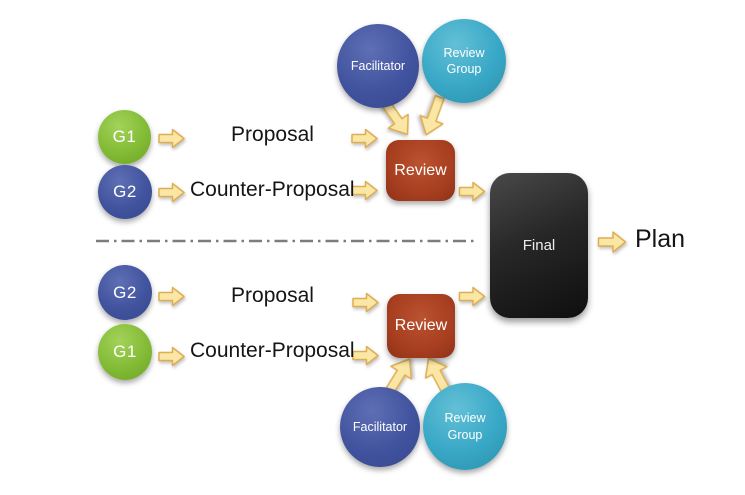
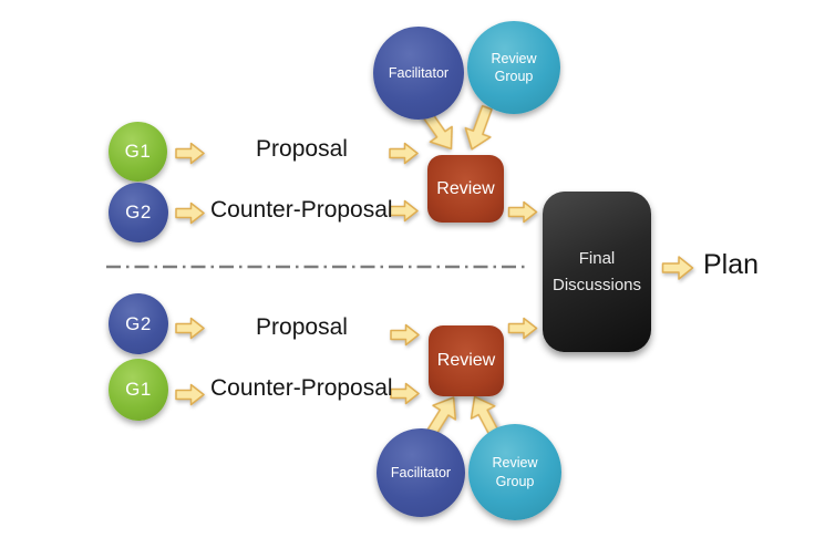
  Review
  Review
  Final
+ Discussions
  Review
  Group
  Facilitator
  G1
  G2
  G2
  G1
  Facilitator
  Review
  Group
  Proposal
  Counter-Proposal
  Proposal
  Counter-Proposal
  Plan
